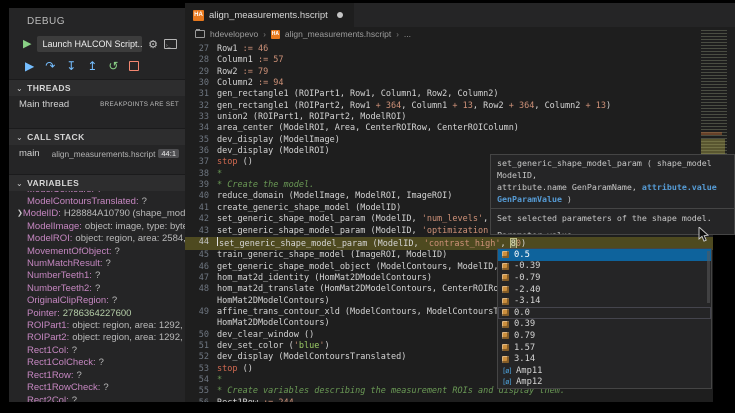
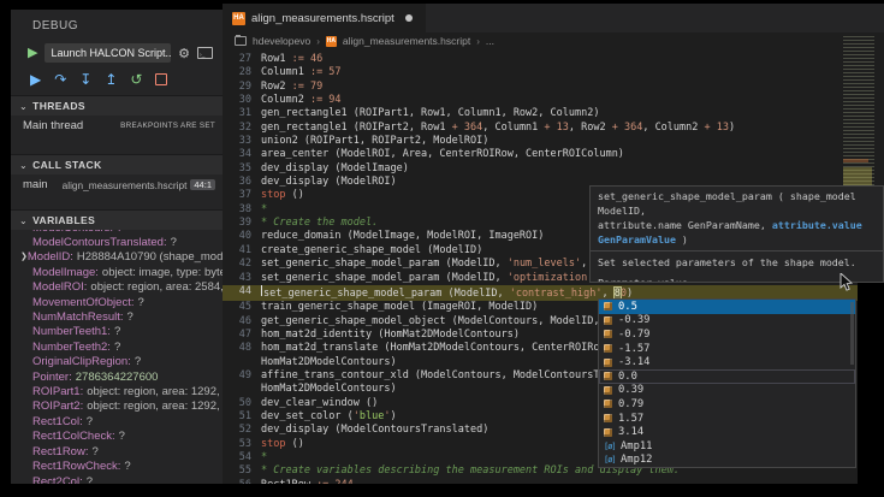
  DEBUG
  ▶
  Launch HALCON Script..
  ⚙
  ▶
  ↷
  ↧
  ↥
  ↺
  ⌄
  THREADS
  Main thread
  ⌄
  CALL STACK
  main
  align_measurements.hscript
  44:1
  ⌄
  VARIABLES
  ModelContoursTranslated:
  ?
  ModelID:
  H28884A10790 (shape_mod
  ModelImage:
  object: image, type: byt
  ModelROI:
  object: region, area: 2584
  MovementOfObject:
  ?
  NumMatchResult:
  ?
  NumberTeeth1:
  ?
  NumberTeeth2:
  ?
  OriginalClipRegion:
  ?
  Pointer:
  2786364227600
  ROIPart1:
  object: region, area: 1292,
  ROIPart2:
  object: region, area: 1292,
  Rect1Col:
  ?
  Rect1ColCheck:
  ?
  Rect1Row:
  ?
  Rect1RowCheck:
  ?
  Rect2Col:
  ?
  align_measurements.hscript
  hdevelopevo
  ›
  align_measurements.hscript
  ›
  ...
  27
  Row1 := 46
  28
  Column1 := 57
  29
  Row2 := 79
  30
  Column2 := 94
  31
  gen_rectangle1 (ROIPart1, Row1, Column1, Row2, Column2)
  32
  gen_rectangle1 (ROIPart2, Row1 + 364, Column1 + 13, Row2 + 364, Column2 + 13)
  33
  union2 (ROIPart1, ROIPart2, ModelROI)
  34
  area_center (ModelROI, Area, CenterROIRow, CenterROIColumn)
  35
  dev_display (ModelImage)
  36
  dev_display (ModelROI)
  37
  stop ()
  38
  *
  39
  * Create the model.
  40
  reduce_domain (ModelImage, ModelROI, ImageROI)
  41
  create_generic_shape_model (ModelID)
  42
  set_generic_shape_model_param (ModelID, 'num_levels',
  43
  set_generic_shape_model_param (ModelID, 'optimization
  44
  set_generic_shape_model_param (ModelID, 'contrast_high', 80)
  45
  train_generic_shape_model (ImageROI, ModelID)
  46
  get_generic_shape_model_object (ModelContours, ModelID,
  47
  hom_mat2d_identity (HomMat2DModelContours)
  48
  hom_mat2d_translate (HomMat2DModelContours, CenterROIRo
  HomMat2DModelContours)
  49
  affine_trans_contour_xld (ModelContours, ModelContoursT
  HomMat2DModelContours)
  50
  dev_clear_window ()
  51
  dev_set_color ('blue')
  52
  dev_display (ModelContoursTranslated)
  53
  stop ()
  54
  *
  55
  * Create variables describing the measurement ROIs and display them.
  set_generic_shape_model_param ( shape_model ModelID, attribute.name GenParamName, attribute.value GenParamValue )
  Set selected parameters of the shape model.
  0.5
  -0.39
  -0.79
- -2.40
+ -1.57
  -3.14
  0.0
  0.39
  0.79
  1.57
  3.14
  [ø]
  Amp11
  [ø]
  Amp12
